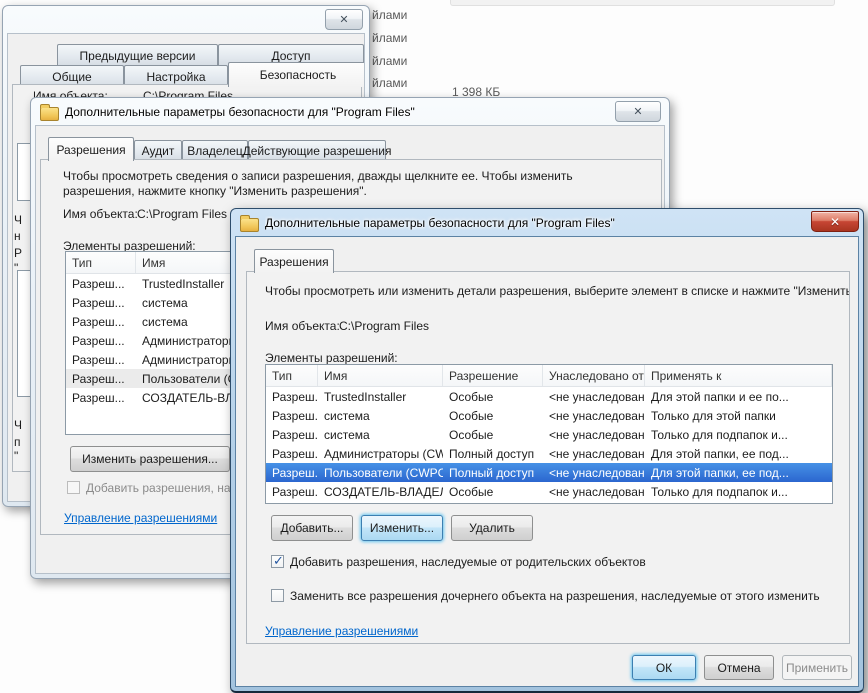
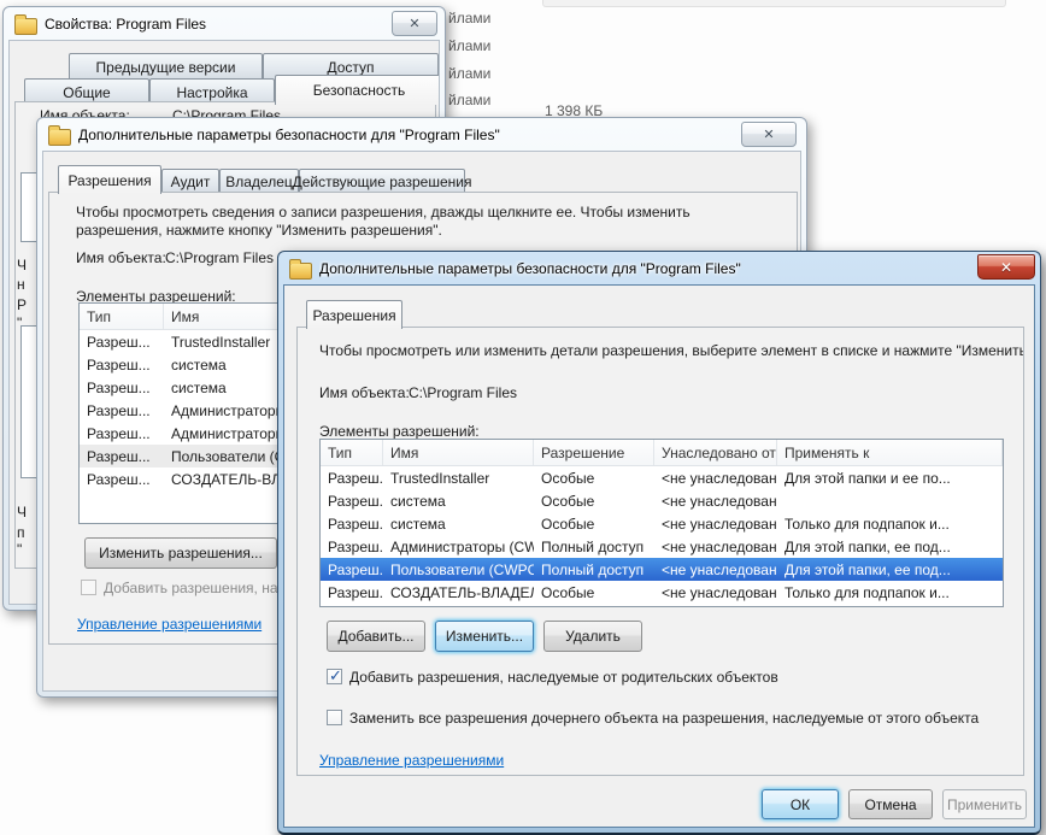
  йлами
  йлами
  йлами
  йлами
  1 398 КБ
+ Свойства: Program Files
  ✕
  Предыдущие версии
  Доступ
  Общие
  Настройка
  Безопасность
  Имя объекта:
  C:\Program Files
  Ч
  н
  Р
  "
  Ч
  п
  "
  Дополнительные параметры безопасности для "Program Files"
  ✕
  Разрешения
  Аудит
  Владелец
  Действующие разрешения
  Чтобы просмотреть сведения о записи разрешения, дважды щелкните ее. Чтобы изменить разрешения, нажмите кнопку "Изменить разрешения".
  Имя объекта:
  C:\Program Files
  Элементы разрешений:
  Тип
  Имя
  Разреш...
  TrustedInstaller
  Разреш...
  система
  Разреш...
  система
  Разреш...
  Разреш...
  Разреш...
  Разреш...
  Изменить разрешения...
  Управление разрешениями
  Дополнительные параметры безопасности для "Program Files"
  ✕
  Разрешения
  Чтобы просмотреть или изменить детали разрешения, выберите элемент в списке и нажмите "Изменить
  Имя объекта:
  C:\Program Files
  Элементы разрешений:
  Тип
  Имя
  Разрешение
  Унаследовано от
  Применять к
  Разреш.
  TrustedInstaller
  Особые
  <не унаследован
  Для этой папки и ее по...
  Разреш.
  система
  Особые
  <не унаследован
- Только для этой папки
  Разреш.
  система
  Особые
  <не унаследован
  Только для подпапок и...
  Разреш.
  Администраторы (CW
  Полный доступ
  <не унаследован
  Для этой папки, ее под...
  Разреш.
  Пользователи (CWPC
  Полный доступ
  <не унаследован
  Для этой папки, ее под...
  Разреш.
  СОЗДАТЕЛЬ-ВЛАДЕ
  Особые
  <не унаследован
  Только для подпапок и...
  Добавить...
  Изменить...
  Удалить
  ✓
  Добавить разрешения, наследуемые от родительских объектов
- Заменить все разрешения дочернего объекта на разрешения, наследуемые от этого изменить
+ Заменить все разрешения дочернего объекта на разрешения, наследуемые от этого объекта
  Управление разрешениями
  ОК
  Отмена
  Применить
